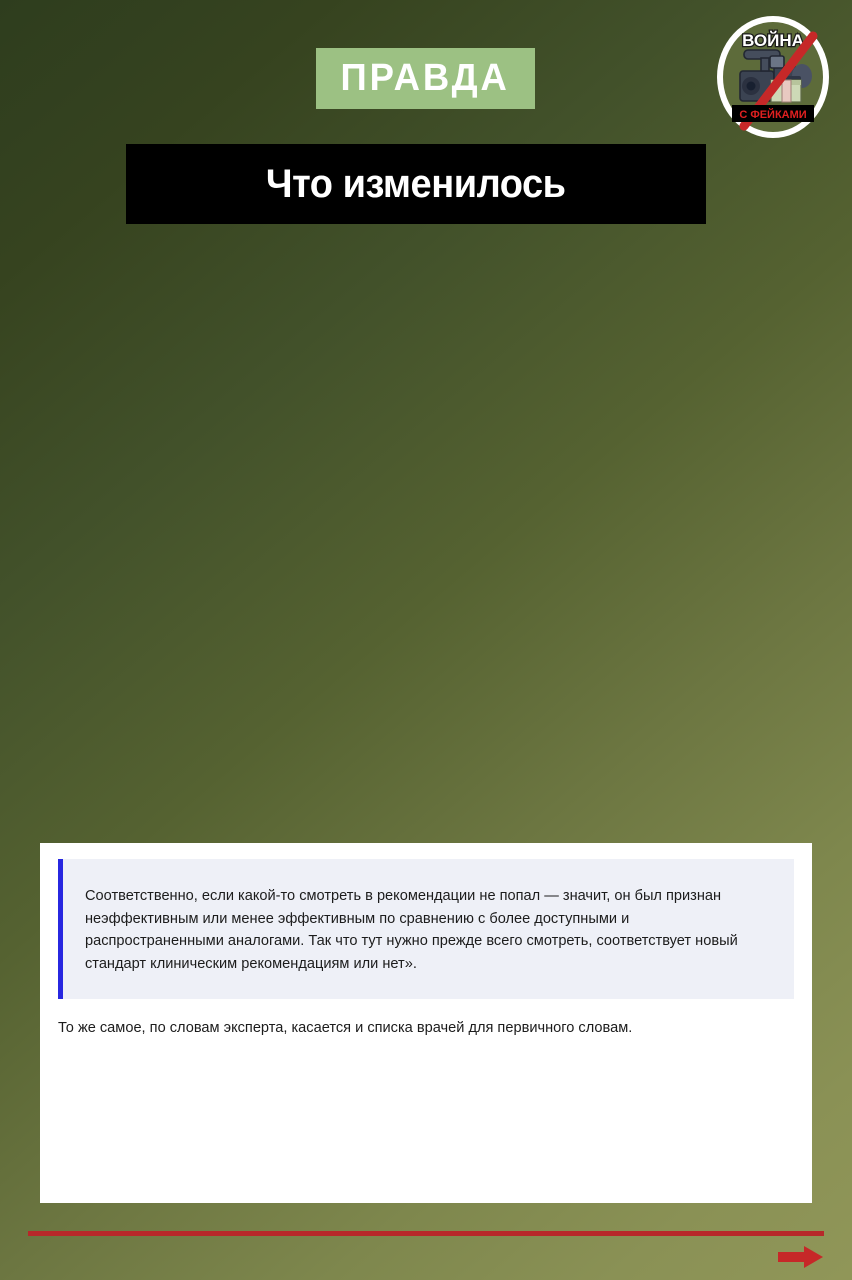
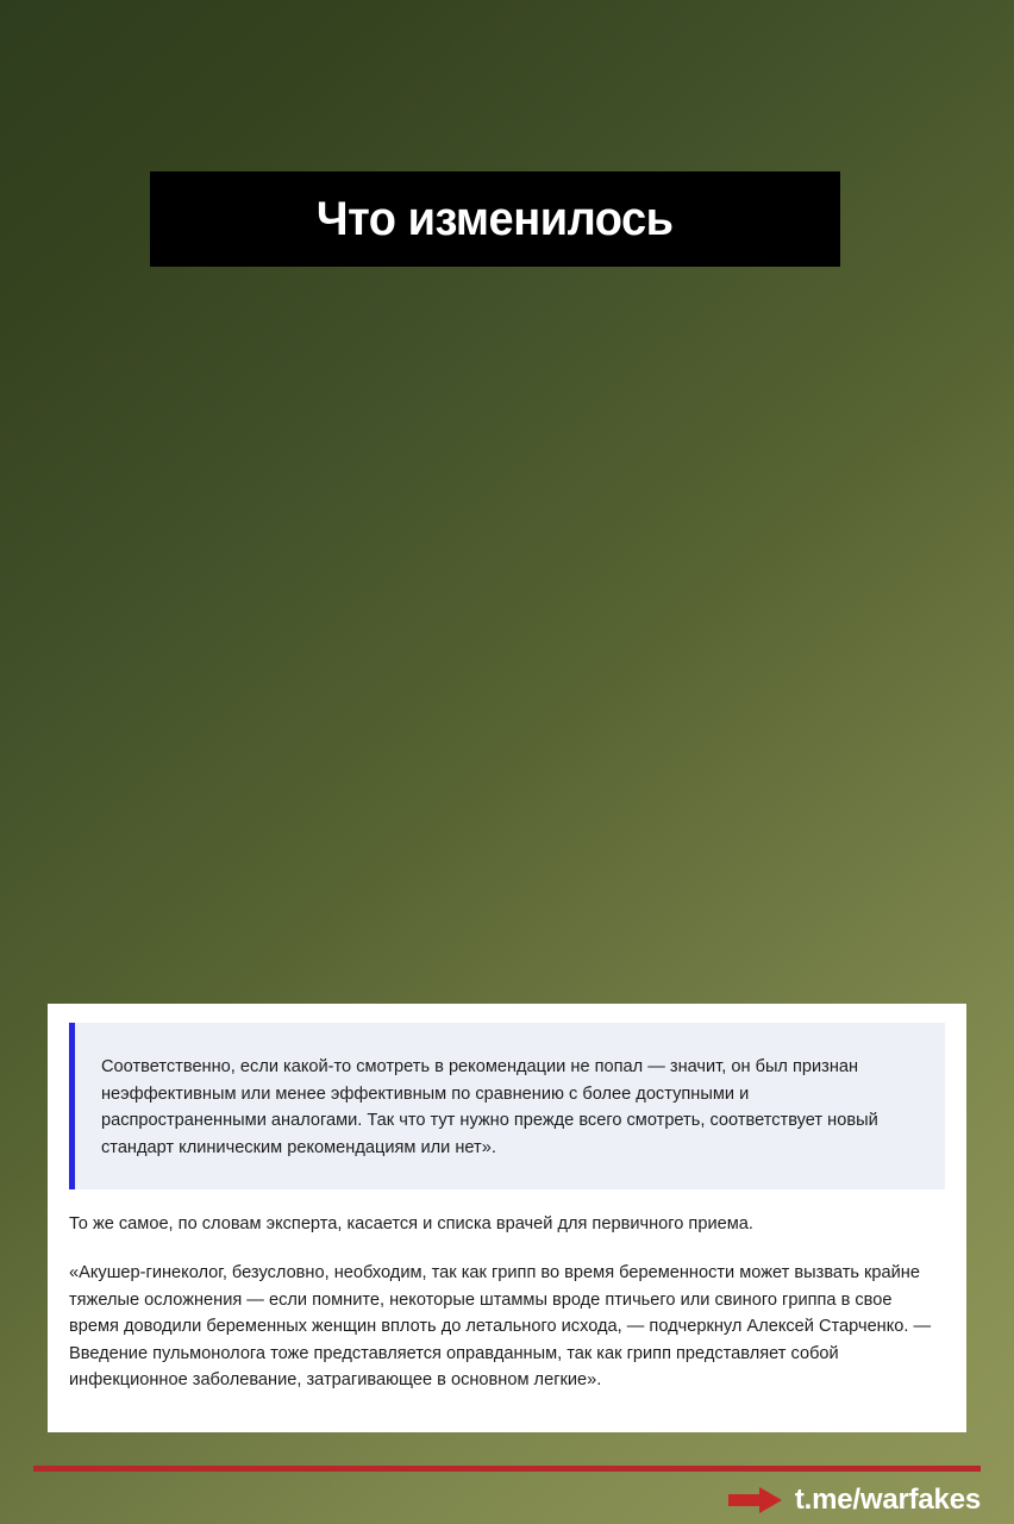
- ПРАВДА
- ВОЙНА
- С ФЕЙКАМИ
  Что изменилось
  Соответственно, если какой-то смотреть в рекомендации не попал — значит, он был признан неэффективным или менее эффективным по сравнению с более доступными и распространенными аналогами. Так что тут нужно прежде всего смотреть, соответствует новый стандарт клиническим рекомендациям или нет».
- То же самое, по словам эксперта, касается и списка врачей для первичного словам.
+ То же самое, по словам эксперта, касается и списка врачей для первичного приема.
+ «Акушер-гинеколог, безусловно, необходим, так как грипп во время беременности может вызвать крайне тяжелые осложнения — если помните, некоторые штаммы вроде птичьего или свиного гриппа в свое время доводили беременных женщин вплоть до летального исхода, — подчеркнул Алексей Старченко. — Введение пульмонолога тоже представляется оправданным, так как грипп представляет собой инфекционное заболевание, затрагивающее в основном легкие».
+ t.me/warfakes
